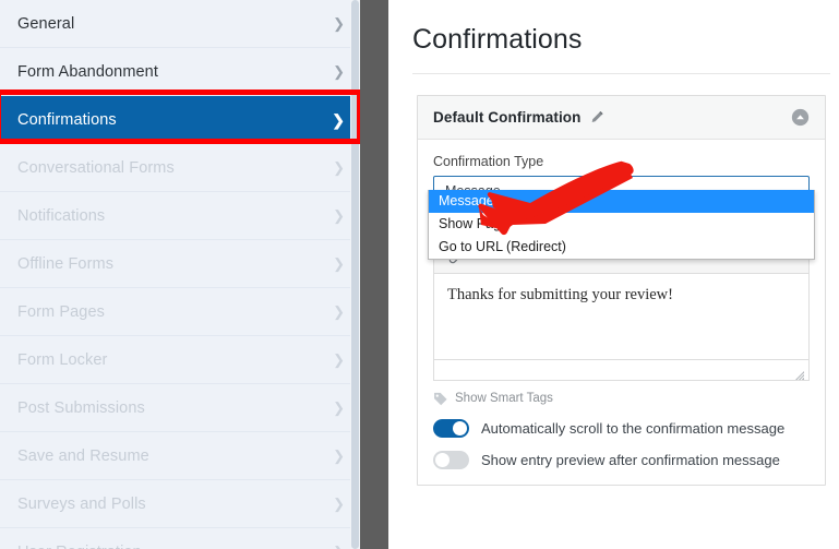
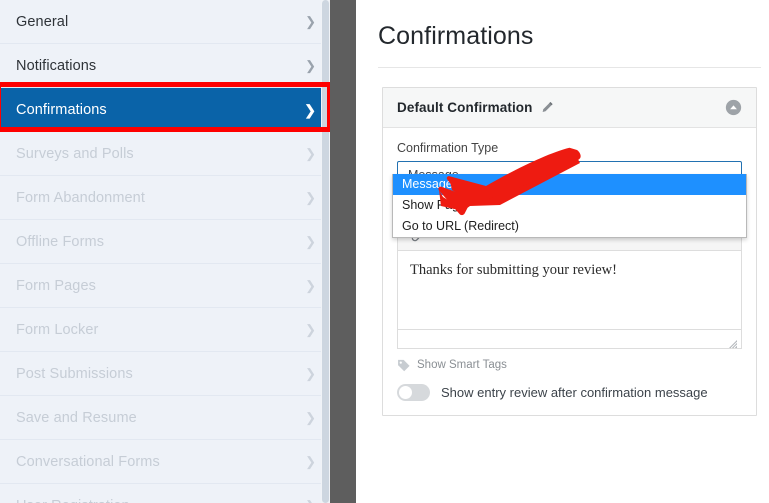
  General
  ❯
- Form Abandonment
+ Notifications
  ❯
  Confirmations
  ❯
- Conversational Forms
+ Surveys and Polls
  ❯
- Notifications
+ Form Abandonment
  ❯
  Offline Forms
  ❯
  Form Pages
  ❯
  Form Locker
  ❯
  Post Submissions
  ❯
  Save and Resume
  ❯
- Surveys and Polls
+ Conversational Forms
  ❯
  Confirmations
  Default Confirmation
  Confirmation Type
  Message
  Go to URL (Redirect)
  Thanks for submitting your review!
  Show Smart Tags
- Automatically scroll to the confirmation message
- Show entry preview after confirmation message
+ Show entry review after confirmation message
